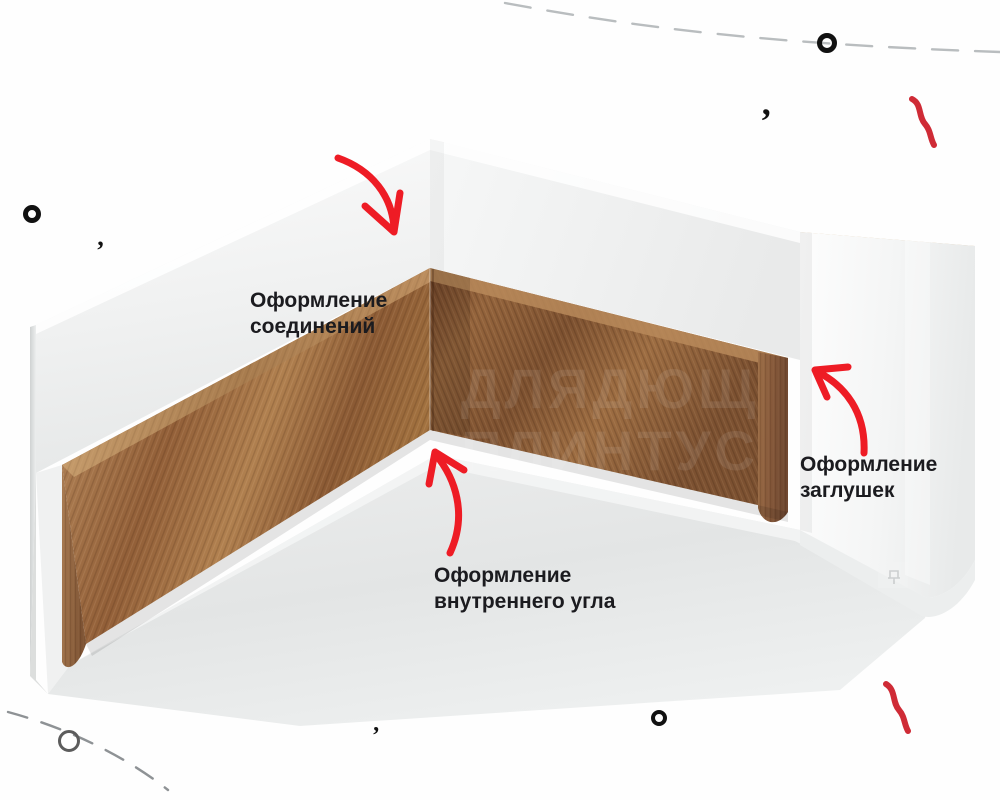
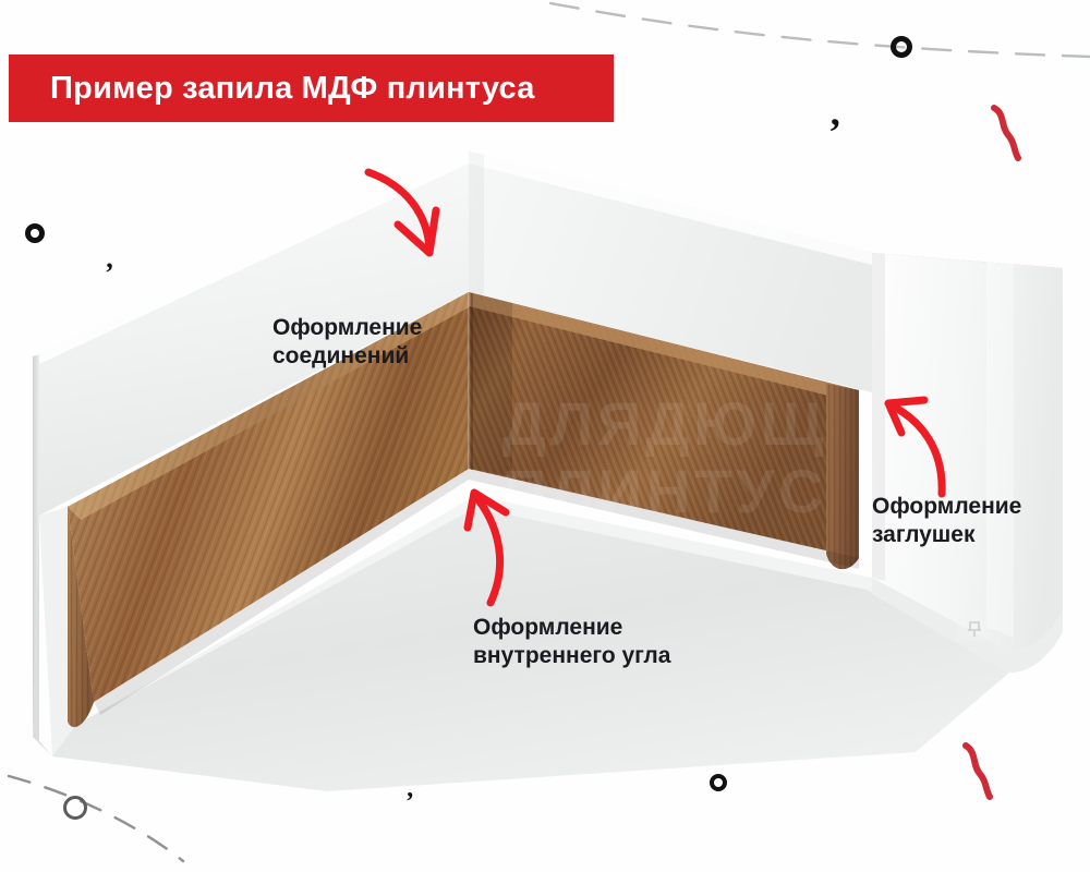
  ’
  ’
  ’
  ДЛЯДЮЩ
  ПЛИНТУС
+ Пример запила МДФ плинтуса
  Оформление
  соединений
  Оформление
  внутреннего угла
  Оформление
  заглушек
